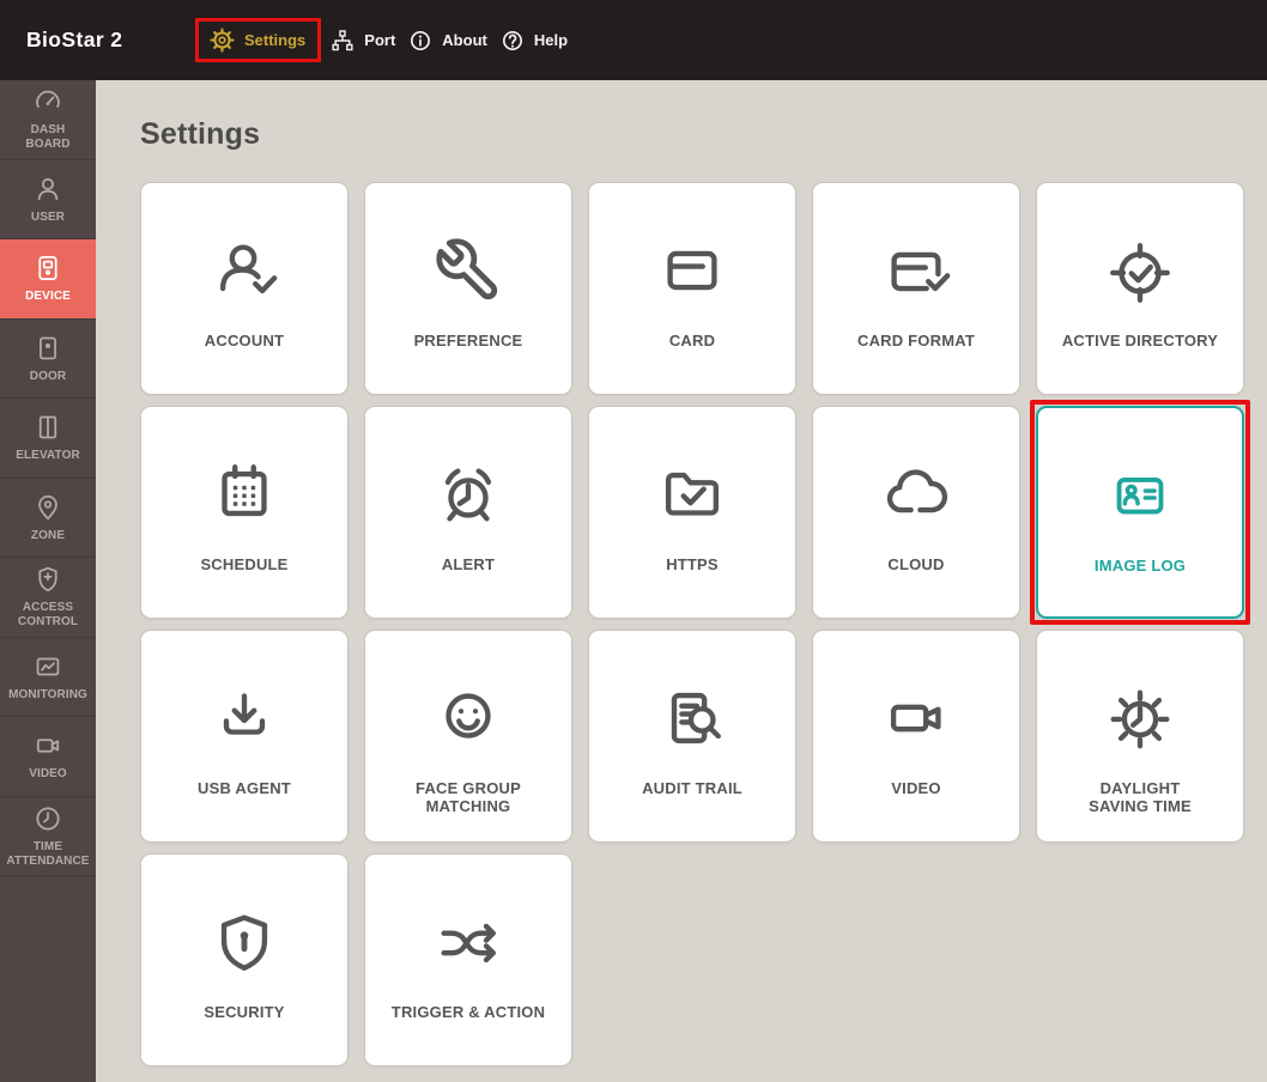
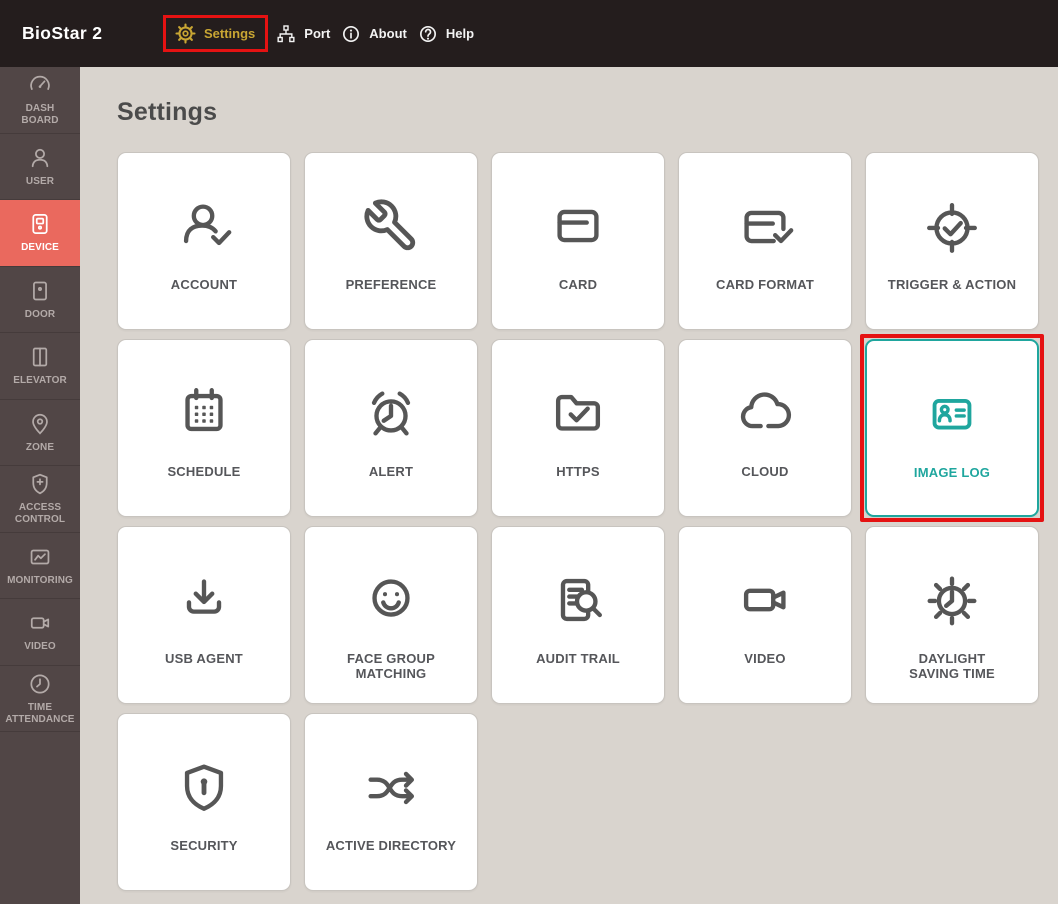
  BioStar 2
  Settings
  Port
  About
  Help
  DASH
  BOARD
  USER
  DEVICE
  DOOR
  ELEVATOR
  ZONE
  ACCESS
  CONTROL
  MONITORING
  VIDEO
  TIME
  ATTENDANCE
  Settings
  ACCOUNT
  PREFERENCE
  CARD
  CARD FORMAT
- ACTIVE DIRECTORY
+ TRIGGER & ACTION
  SCHEDULE
  ALERT
  HTTPS
  CLOUD
  IMAGE LOG
  USB AGENT
  FACE GROUP
  MATCHING
  AUDIT TRAIL
  VIDEO
  DAYLIGHT
  SAVING TIME
  SECURITY
- TRIGGER & ACTION
+ ACTIVE DIRECTORY
